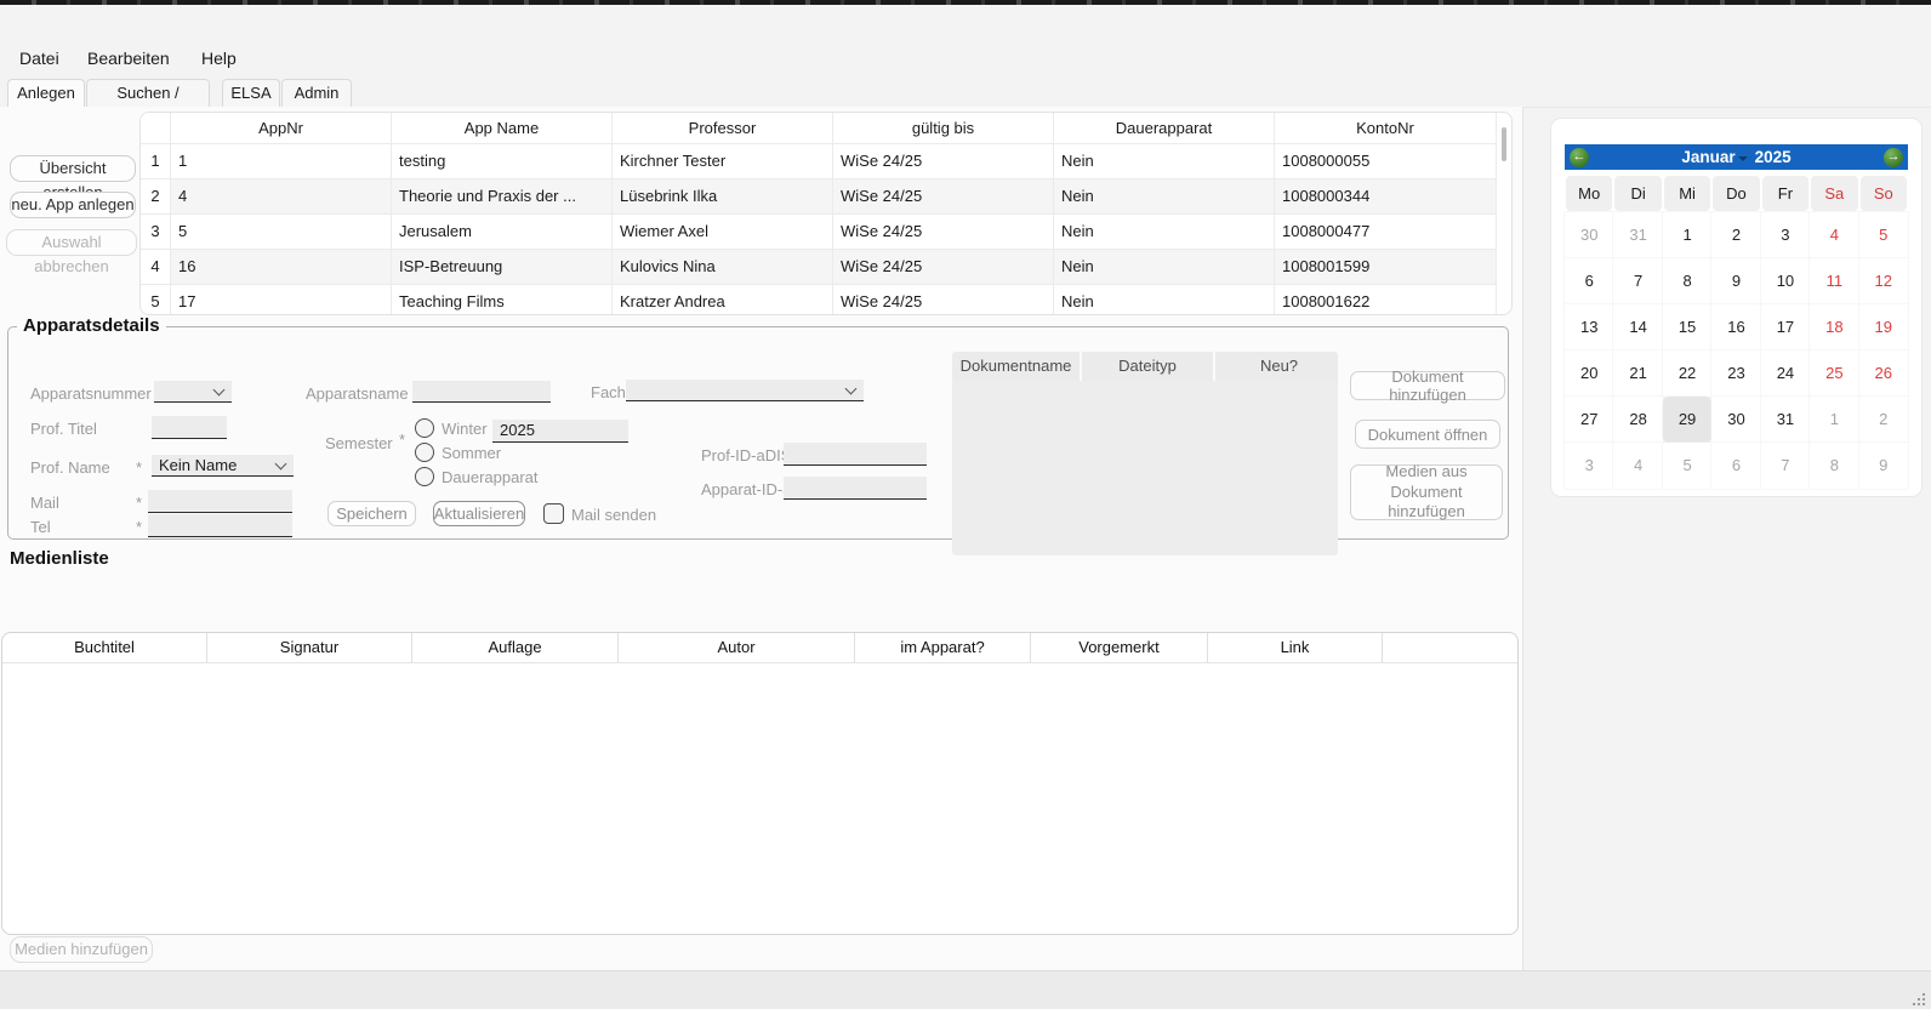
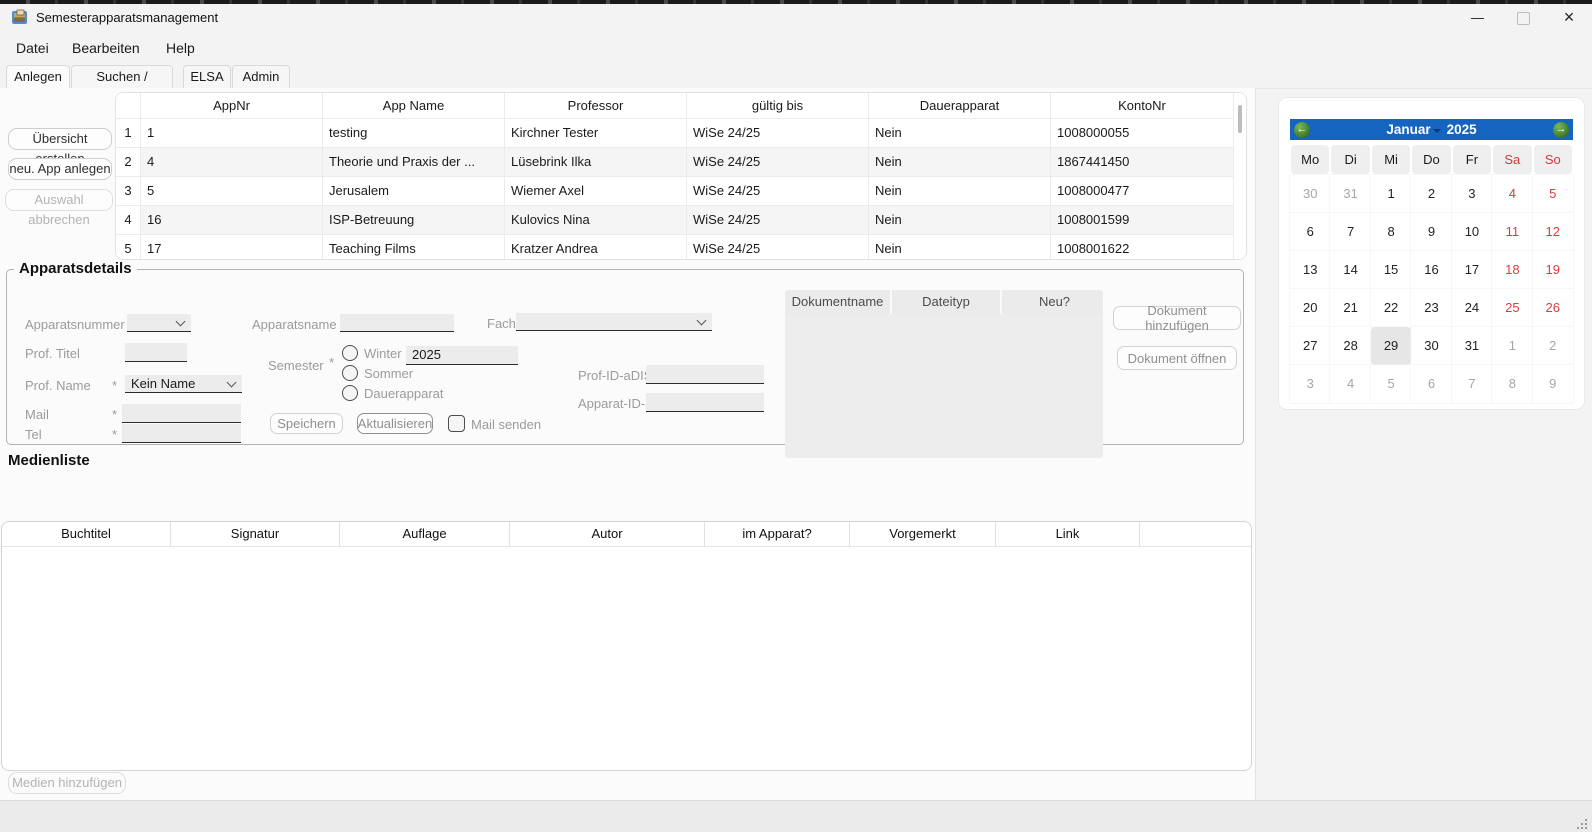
+ Semesterapparatsmanagement
+ ×
  Datei
  Bearbeiten
  Help
  Anlegen
  ELSA
  Admin
  neu. App anlegen
  Auswahl abbrechen
  AppNr
  App Name
  Professor
  gültig bis
  Dauerapparat
  KontoNr
  1
  1
  testing
  Kirchner Tester
  WiSe 24/25
  Nein
  1008000055
  2
  4
  Theorie und Praxis der ...
  Lüsebrink Ilka
  WiSe 24/25
  Nein
- 1008000344
+ 1867441450
  3
  5
  Jerusalem
  Wiemer Axel
  WiSe 24/25
  Nein
  1008000477
  4
  16
  ISP-Betreuung
  Kulovics Nina
  WiSe 24/25
  Nein
  1008001599
  5
  17
  Teaching Films
  Kratzer Andrea
  WiSe 24/25
  Nein
  1008001622
  Apparatsdetails
  Apparatsnummer
  Apparatsname
  Fach
  Prof. Titel
  Semester
  *
  Winter
  Sommer
  Dauerapparat
  2025
  Prof. Name
  *
  Kein Name
  Mail
  *
  Tel
  *
  Prof-ID-aDI
  Apparat-ID-
  Speichern
  Aktualisieren
  Mail senden
  Dokumentname
  Dateityp
  Neu?
  Dokument hinzufügen
  Dokument öffnen
- Medien aus Dokument hinzufügen
  Medienliste
  Buchtitel
  Signatur
  Auflage
  Autor
  im Apparat?
  Vorgemerkt
  Link
  Medien hinzufügen
  ←
  Januar 2025
  →
  Mo
  Di
  Mi
  Do
  Fr
  Sa
  So
  30
  31
  1
  2
  3
  4
  5
  6
  7
  8
  9
  10
  11
  12
  13
  14
  15
  16
  17
  18
  19
  20
  21
  22
  23
  24
  25
  26
  27
  28
  29
  30
  31
  1
  2
  3
  4
  5
  6
  7
  8
  9
